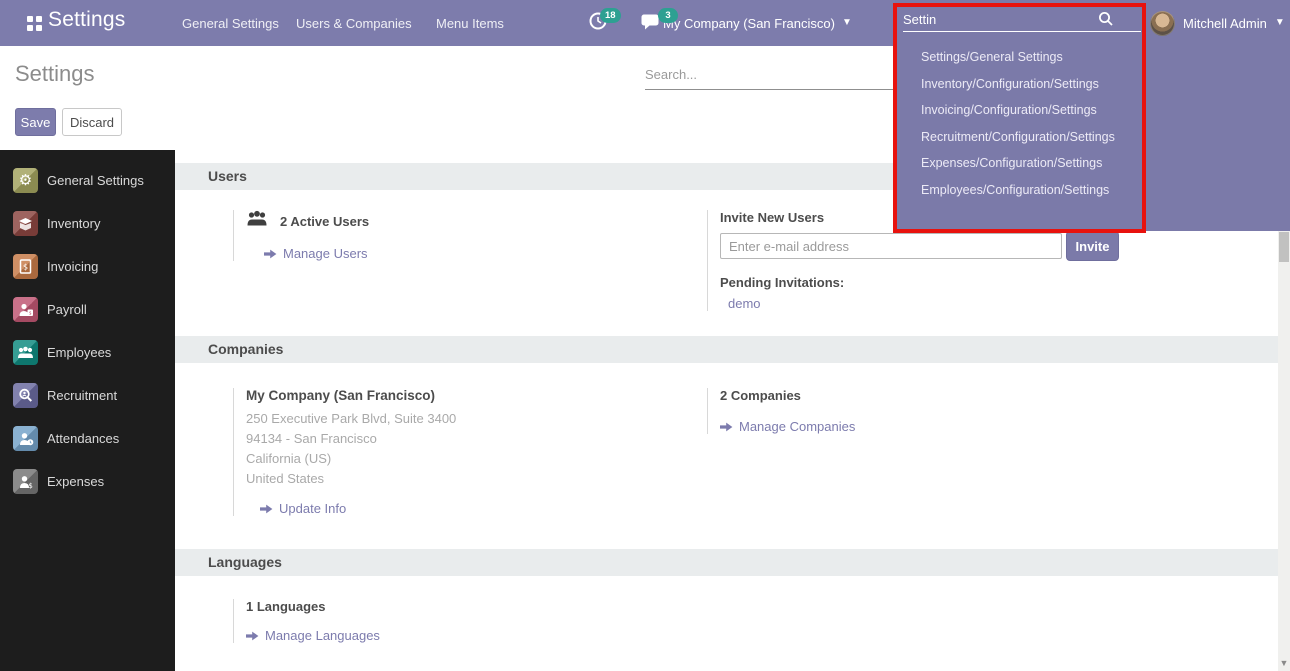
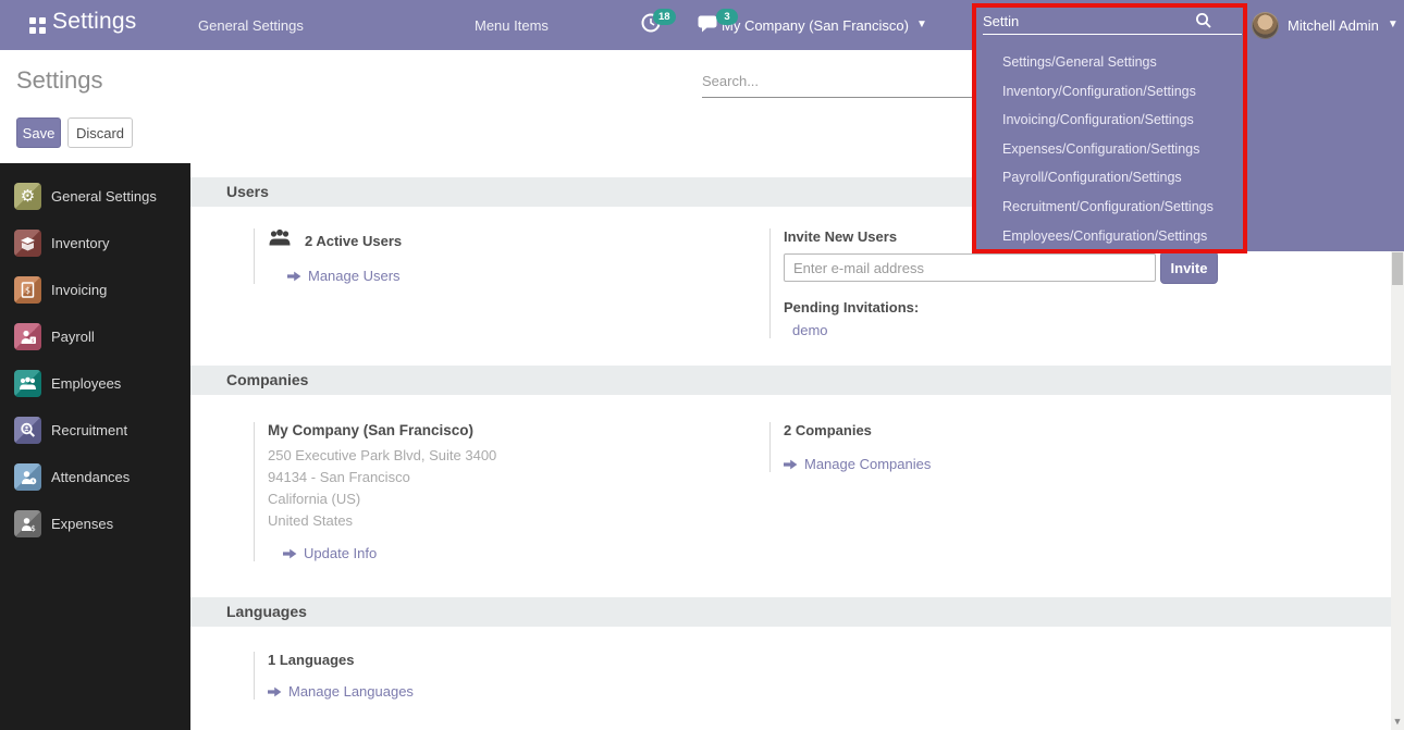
  Settings
  General Settings
- Users & Companies
  Menu Items
  18
  3
  My Company (San Francisco)
  ▼
  Settin
  Settings/General Settings
  Inventory/Configuration/Settings
  Invoicing/Configuration/Settings
- Recruitment/Configuration/Settings
+ Expenses/Configuration/Settings
+ Payroll/Configuration/Settings
- Expenses/Configuration/Settings
+ Recruitment/Configuration/Settings
  Employees/Configuration/Settings
  Mitchell Admin
  ▼
  Settings
  Save
  Discard
  Search...
  ⚙
  General Settings
  Inventory
  $
  Invoicing
  Payroll
  Employees
  Recruitment
  Attendances
  $
  Expenses
  Users
  2 Active Users
  Manage Users
  Invite New Users
  Enter e-mail address
  Invite
  Pending Invitations:
  demo
  Companies
  My Company (San Francisco)
  250 Executive Park Blvd, Suite 3400
  94134 - San Francisco
  California (US)
  United States
  Update Info
  2 Companies
  Manage Companies
  Languages
  1 Languages
  Manage Languages
  ▼
